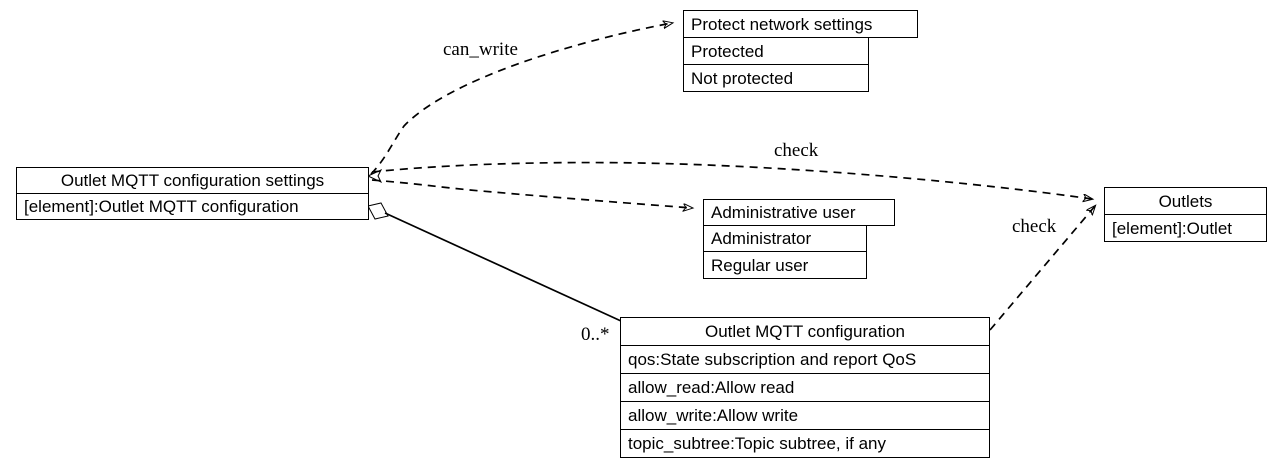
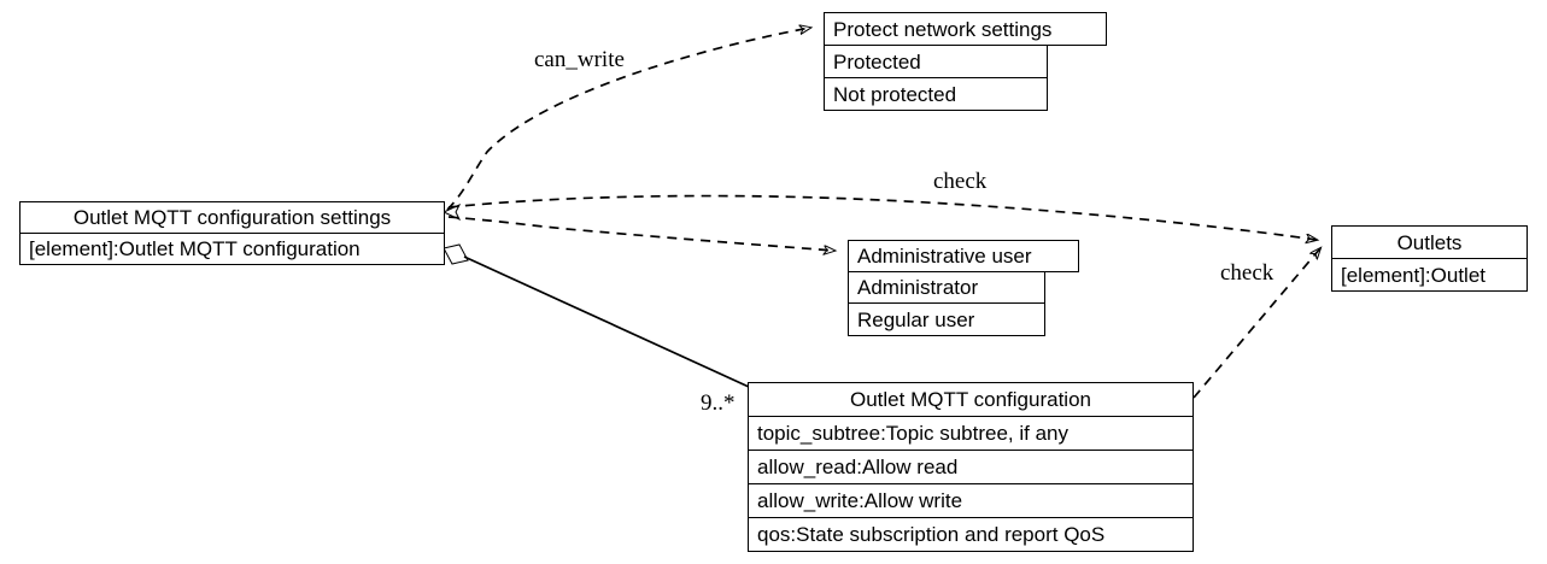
  can_write
  check
  check
- 0..*
+ 9..*
  Outlet MQTT configuration settings
  [element]:Outlet MQTT configuration
  Protect network settings
  Protected
  Not protected
  Administrative user
  Administrator
  Regular user
  Outlets
  [element]:Outlet
  Outlet MQTT configuration
- qos:State subscription and report QoS
+ topic_subtree:Topic subtree, if any
  allow_read:Allow read
  allow_write:Allow write
- topic_subtree:Topic subtree, if any
+ qos:State subscription and report QoS
